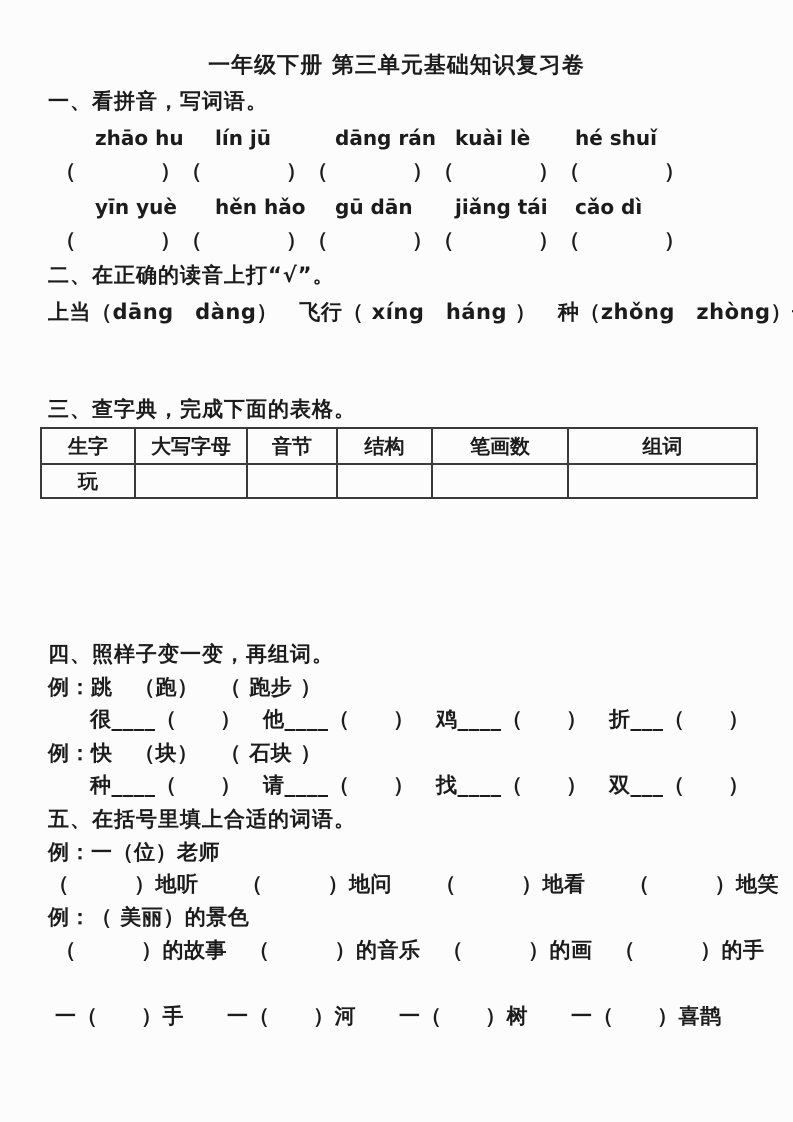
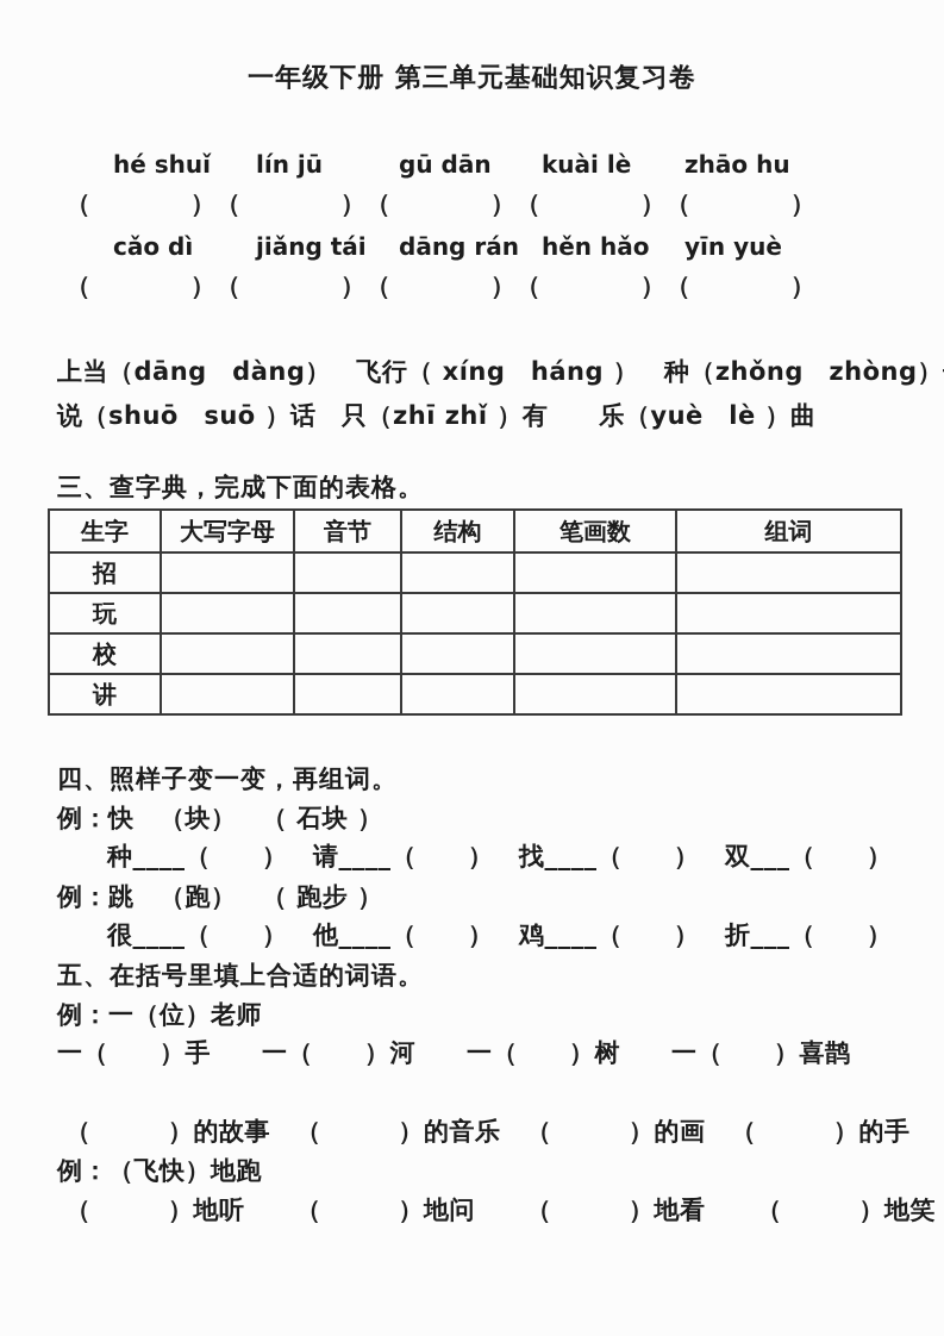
  一年级下册 第三单元基础知识复习卷
- 一、看拼音，写词语。
- zhāo hu
+ hé shuǐ
  lín jū
- dāng rán
+ gū dān
  kuài lè
- hé shuǐ
+ zhāo hu
  （ ）（ ）（ ）（ ）（ ）
- yīn yuè
+ cǎo dì
- hěn hǎo
+ jiǎng tái
- gū dān
+ dāng rán
- jiǎng tái
+ hěn hǎo
- cǎo dì
+ yīn yuè
  （ ）（ ）（ ）（ ）（ ）
- 二、在正确的读音上打“√”。
  上当（dāng dàng） 飞行（ xíng háng ） 种（zhǒng zhòng）
+ 说（shuō suō ）话 只（zhī zhǐ ）有 乐（yuè lè ）曲
  三、查字典，完成下面的表格。
  生字	大写字母	音节	结构	笔画数	组词
+ 招
  玩
+ 校
+ 讲
  四、照样子变一变，再组词。
- 例：跳 （跑） （ 跑步 ）
+ 例：快 （块） （ 石块 ）
- 很____（ ） 他____（ ） 鸡____（ ） 折___（ ）
+ 种____（ ） 请____（ ） 找____（ ） 双___（ ）
- 例：快 （块） （ 石块 ）
+ 例：跳 （跑） （ 跑步 ）
- 种____（ ） 请____（ ） 找____（ ） 双___（ ）
+ 很____（ ） 他____（ ） 鸡____（ ） 折___（ ）
  五、在括号里填上合适的词语。
  例：一（位）老师
- （ ）地听 （ ）地问 （ ）地看 （ ）地笑
+ 一（ ）手 一（ ）河 一（ ）树 一（ ）喜鹊
- 例：（ 美丽）的景色
  （ ）的故事 （ ）的音乐 （ ）的画 （ ）的手
+ 例：（飞快）地跑
- 一（ ）手 一（ ）河 一（ ）树 一（ ）喜鹊
+ （ ）地听 （ ）地问 （ ）地看 （ ）地笑
